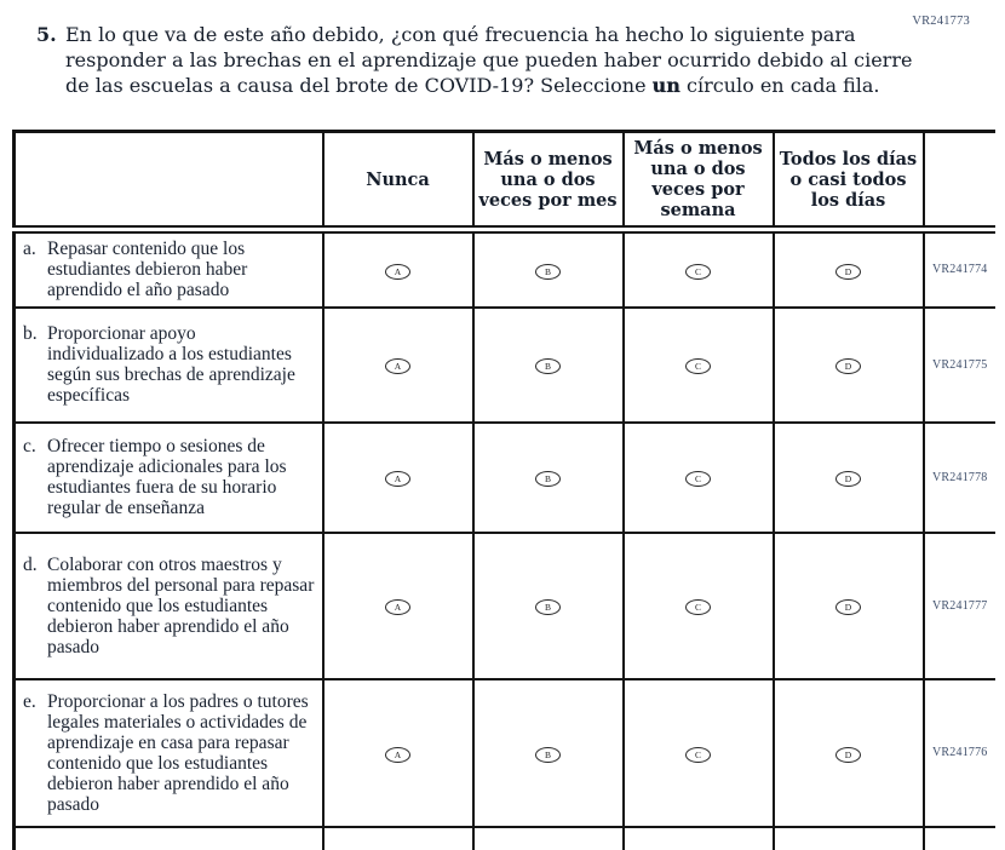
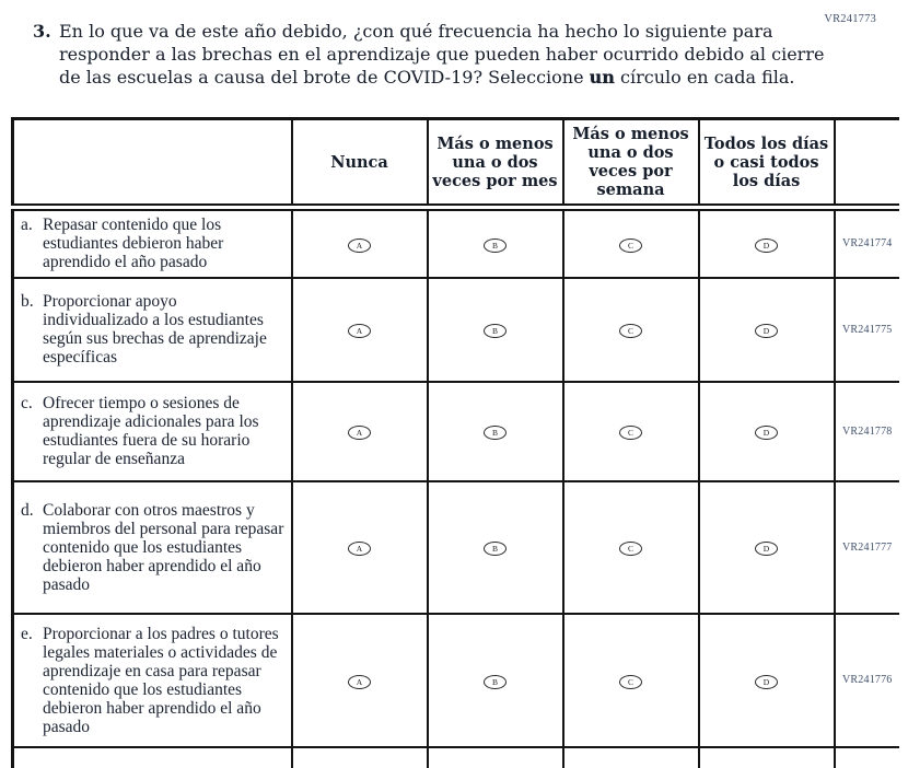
  VR241773
- 5.
+ 3.
  En lo que va de este año debido, ¿con qué frecuencia ha hecho lo siguiente para
  responder a las brechas en el aprendizaje que pueden haber ocurrido debido al cierre
  de las escuelas a causa del brote de COVID-19? Seleccione un círculo en cada fila.
  	Nunca	Más o menos una o dos veces por mes	Más o menos una o dos veces por semana	Todos los días o casi todos los días
  a. Repasar contenido que los estudiantes debieron haber aprendido el año pasado	A	B	C	D	VR241774
  b. Proporcionar apoyo individualizado a los estudiantes según sus brechas de aprendizaje específicas	A	B	C	D	VR241775
  c. Ofrecer tiempo o sesiones de aprendizaje adicionales para los estudiantes fuera de su horario regular de enseñanza	A	B	C	D	VR241778
  d. Colaborar con otros maestros y miembros del personal para repasar contenido que los estudiantes debieron haber aprendido el año pasado	A	B	C	D	VR241777
  e. Proporcionar a los padres o tutores legales materiales o actividades de aprendizaje en casa para repasar contenido que los estudiantes debieron haber aprendido el año pasado	A	B	C	D	VR241776
